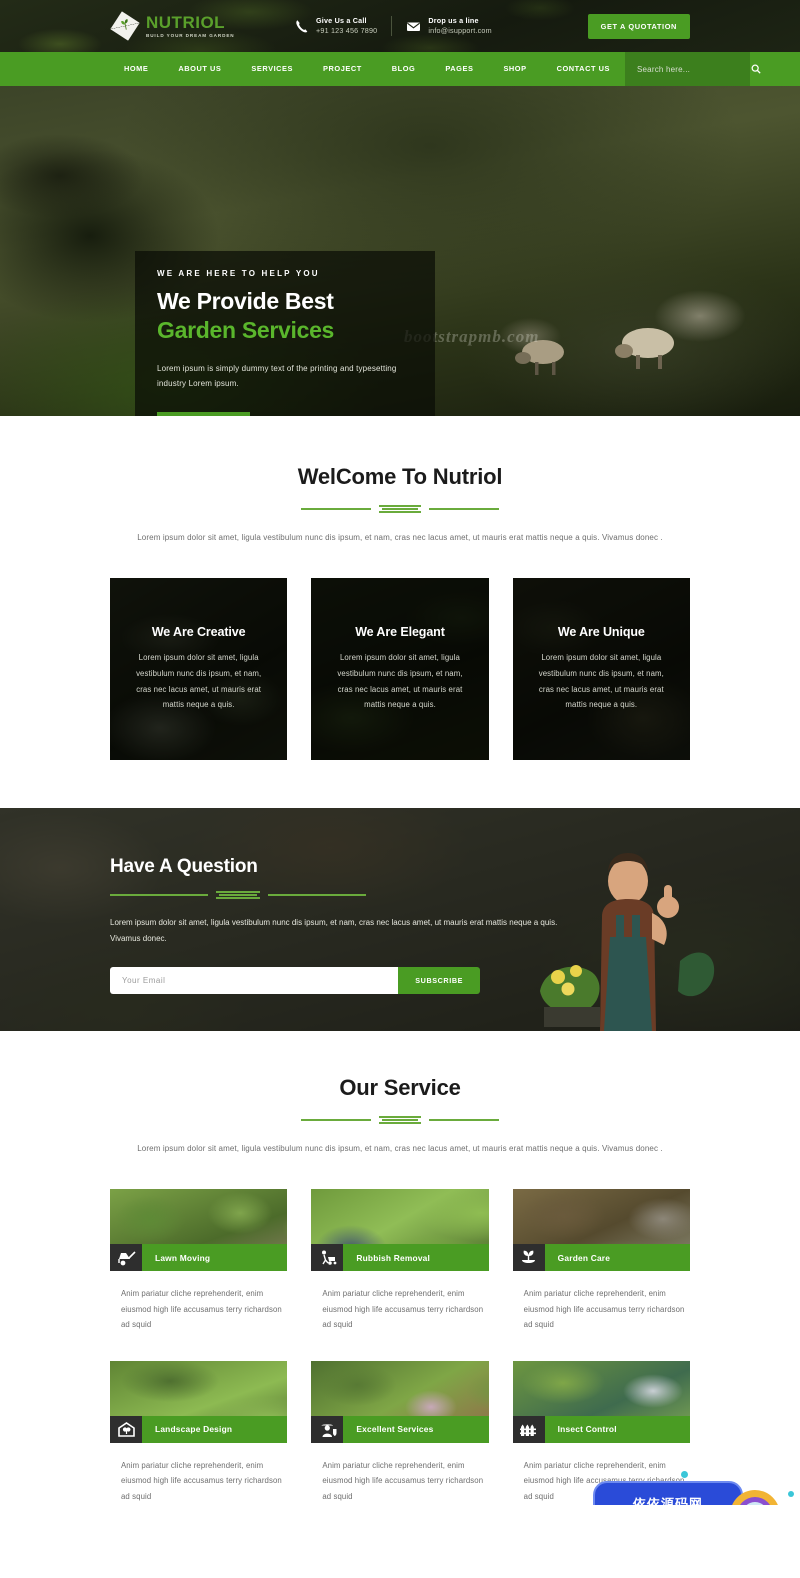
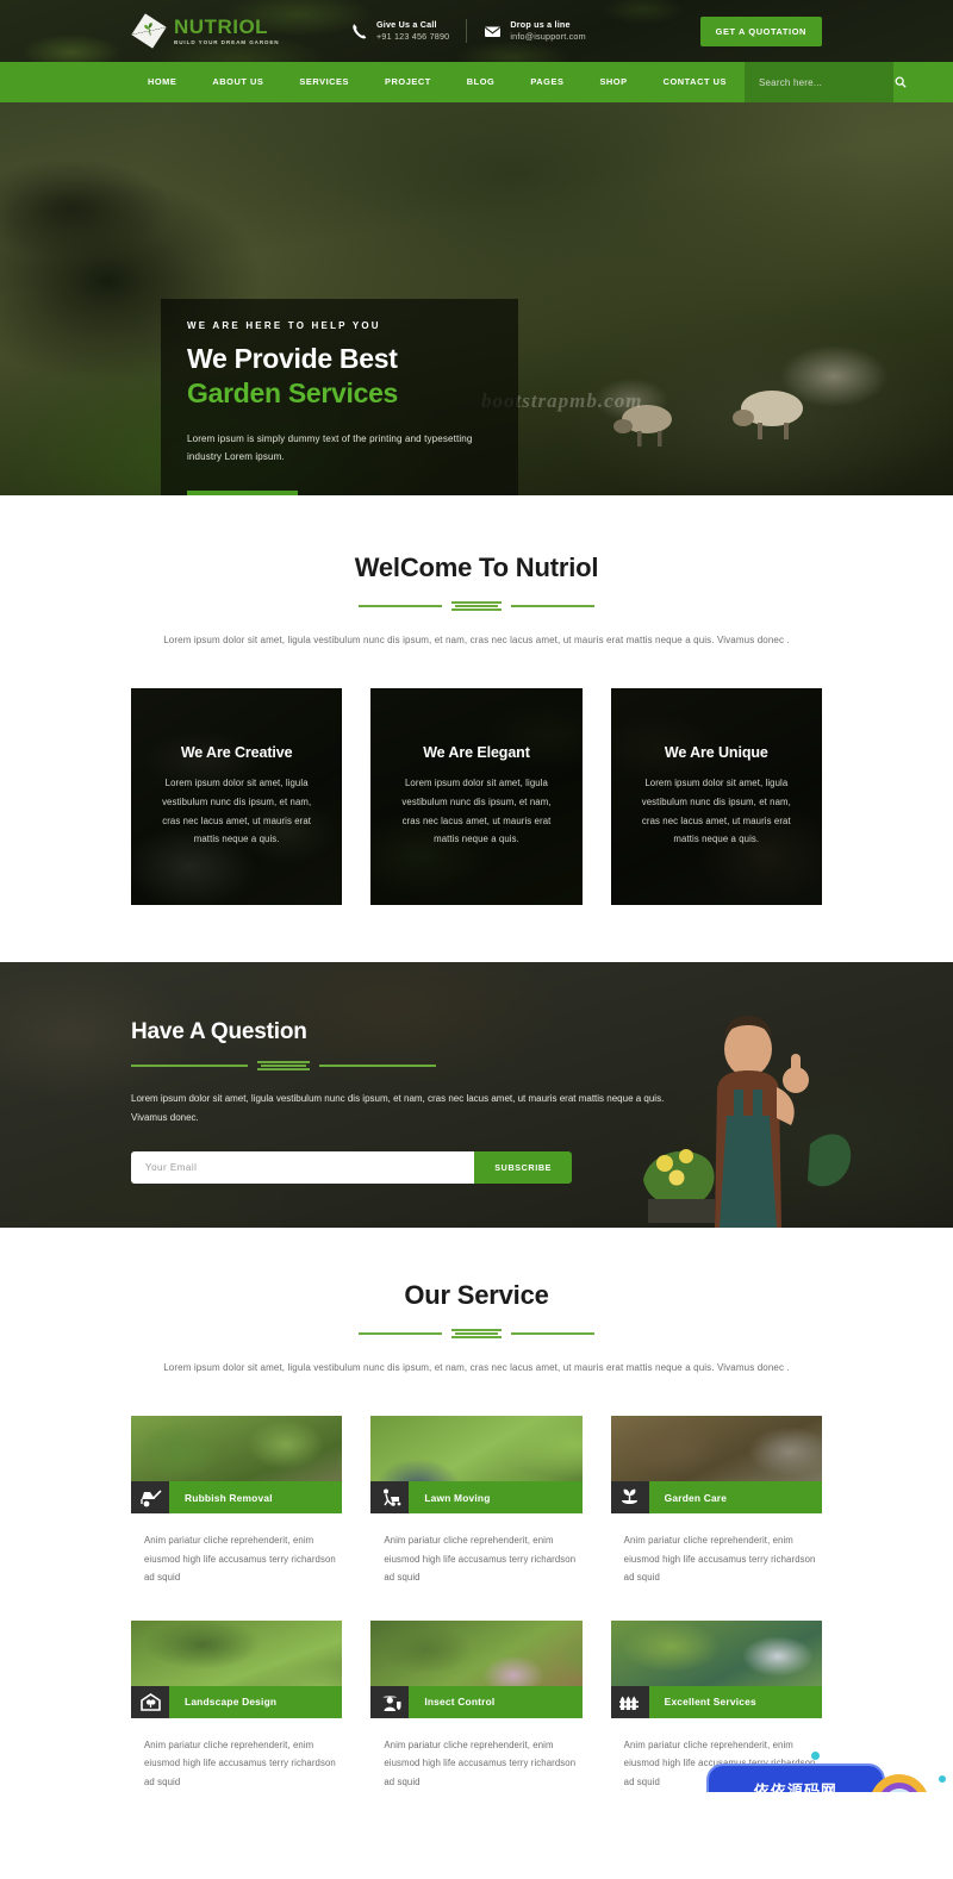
  NUTRIOL
  Give Us a Call
  +91 123 456 7890
  Drop us a line
  info@isupport.com
  GET A QUOTATION
  HOME
  ABOUT US
  SERVICES
  PROJECT
  BLOG
  PAGES
  SHOP
  CONTACT US
  Search here...
  bootstrapmb.com
  WE ARE HERE TO HELP YOU
  We Provide Best
  Garden Services
  Lorem ipsum is simply dummy text of the printing and typesetting industry Lorem ipsum.
  WelCome To Nutriol
  Lorem ipsum dolor sit amet, ligula vestibulum nunc dis ipsum, et nam, cras nec lacus amet, ut mauris erat mattis neque a quis. Vivamus donec .
  We Are Creative
  Lorem ipsum dolor sit amet, ligula vestibulum nunc dis ipsum, et nam, cras nec lacus amet, ut mauris erat mattis neque a quis.
  We Are Elegant
  Lorem ipsum dolor sit amet, ligula vestibulum nunc dis ipsum, et nam, cras nec lacus amet, ut mauris erat mattis neque a quis.
  We Are Unique
  Lorem ipsum dolor sit amet, ligula vestibulum nunc dis ipsum, et nam, cras nec lacus amet, ut mauris erat mattis neque a quis.
  Have A Question
  Lorem ipsum dolor sit amet, ligula vestibulum nunc dis ipsum, et nam, cras nec lacus amet, ut mauris erat mattis neque a quis. Vivamus donec.
  Your Email
  SUBSCRIBE
  Our Service
  Lorem ipsum dolor sit amet, ligula vestibulum nunc dis ipsum, et nam, cras nec lacus amet, ut mauris erat mattis neque a quis. Vivamus donec .
- Lawn Moving
+ Rubbish Removal
  Anim pariatur cliche reprehenderit, enim eiusmod high life accusamus terry richardson ad squid
- Rubbish Removal
+ Lawn Moving
  Anim pariatur cliche reprehenderit, enim eiusmod high life accusamus terry richardson ad squid
  Garden Care
  Anim pariatur cliche reprehenderit, enim eiusmod high life accusamus terry richardson ad squid
  Landscape Design
  Anim pariatur cliche reprehenderit, enim eiusmod high life accusamus terry richardson ad squid
- Excellent Services
+ Insect Control
  Anim pariatur cliche reprehenderit, enim eiusmod high life accusamus terry richardson ad squid
- Insect Control
+ Excellent Services
  Anim pariatur cliche reprehenderit, enim eiusmod high life accu ad squid
  依依源码网
